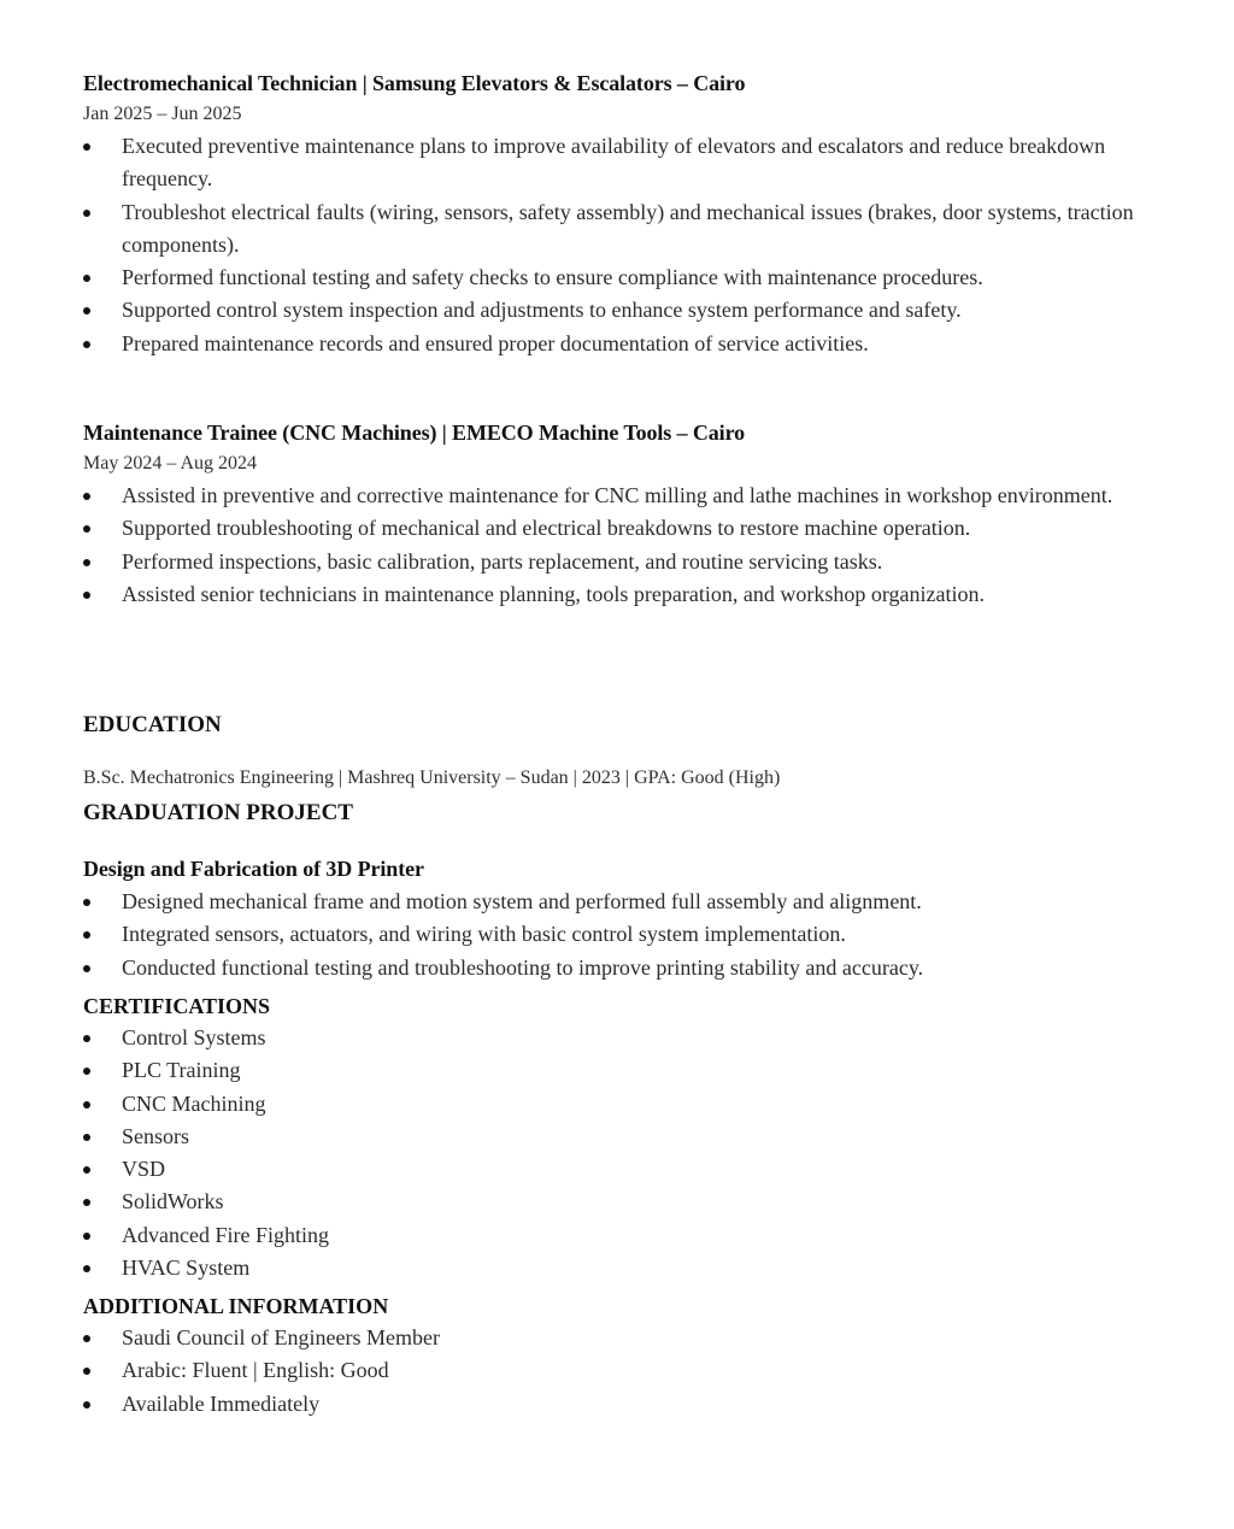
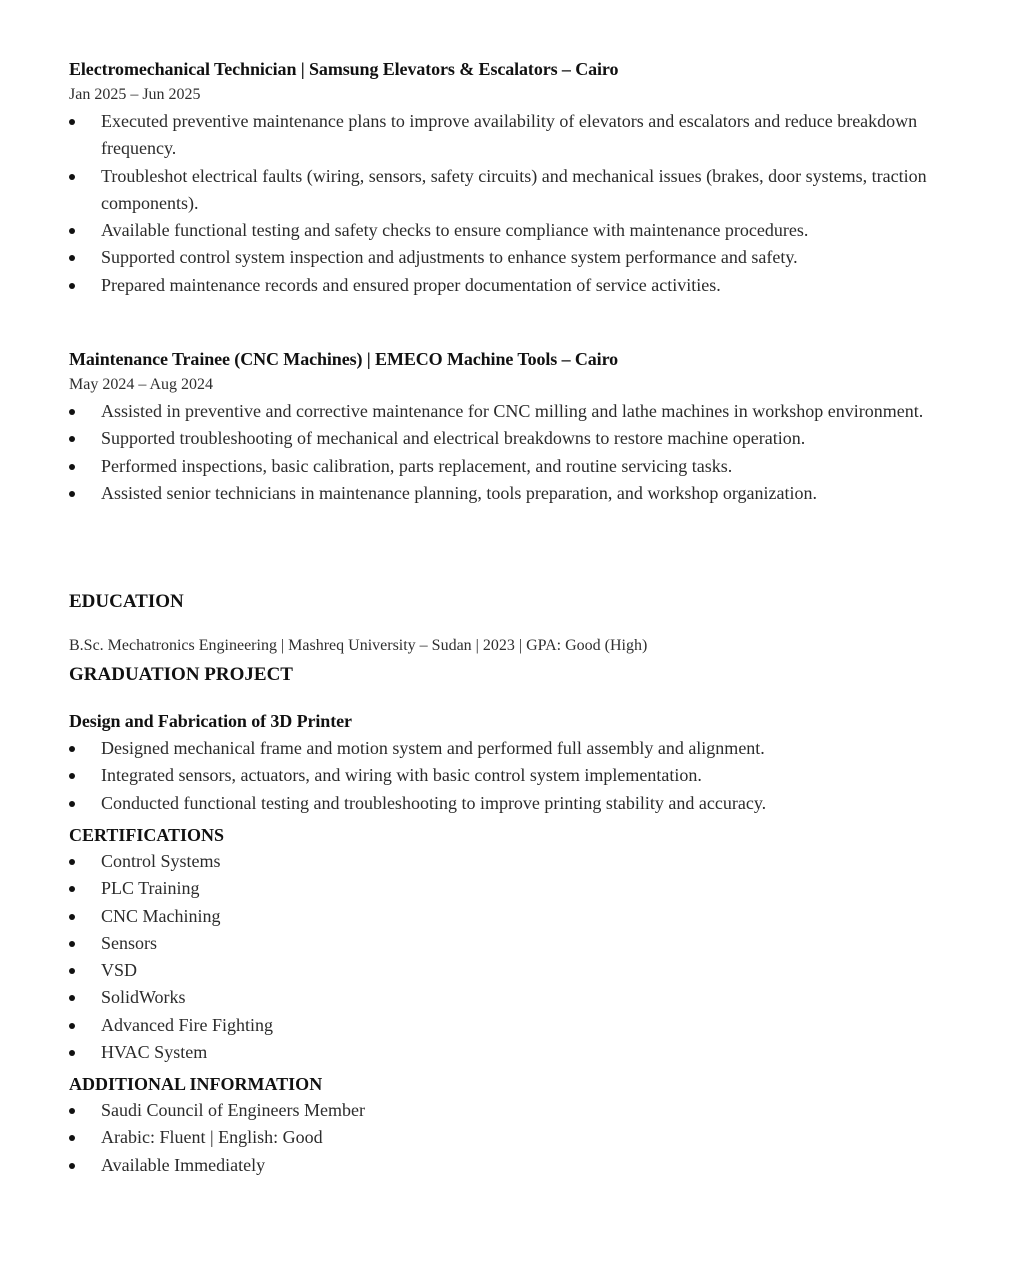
  Electromechanical Technician | Samsung Elevators & Escalators – Cairo
  Jan 2025 – Jun 2025
  Executed preventive maintenance plans to improve availability of elevators and escalators and reduce breakdown frequency.
- Troubleshot electrical faults (wiring, sensors, safety assembly) and mechanical issues (brakes, door systems, traction components).
+ Troubleshot electrical faults (wiring, sensors, safety circuits) and mechanical issues (brakes, door systems, traction components).
- Performed functional testing and safety checks to ensure compliance with maintenance procedures.
+ Available functional testing and safety checks to ensure compliance with maintenance procedures.
  Supported control system inspection and adjustments to enhance system performance and safety.
  Prepared maintenance records and ensured proper documentation of service activities.
  Maintenance Trainee (CNC Machines) | EMECO Machine Tools – Cairo
  May 2024 – Aug 2024
  Assisted in preventive and corrective maintenance for CNC milling and lathe machines in workshop environment.
  Supported troubleshooting of mechanical and electrical breakdowns to restore machine operation.
  Performed inspections, basic calibration, parts replacement, and routine servicing tasks.
  Assisted senior technicians in maintenance planning, tools preparation, and workshop organization.
  EDUCATION
  B.Sc. Mechatronics Engineering | Mashreq University – Sudan | 2023 | GPA: Good (High)
  GRADUATION PROJECT
  Design and Fabrication of 3D Printer
  Designed mechanical frame and motion system and performed full assembly and alignment.
  Integrated sensors, actuators, and wiring with basic control system implementation.
  Conducted functional testing and troubleshooting to improve printing stability and accuracy.
  CERTIFICATIONS
  Control Systems
  PLC Training
  CNC Machining
  Sensors
  VSD
  SolidWorks
  Advanced Fire Fighting
  HVAC System
  ADDITIONAL INFORMATION
  Saudi Council of Engineers Member
  Arabic: Fluent | English: Good
  Available Immediately
